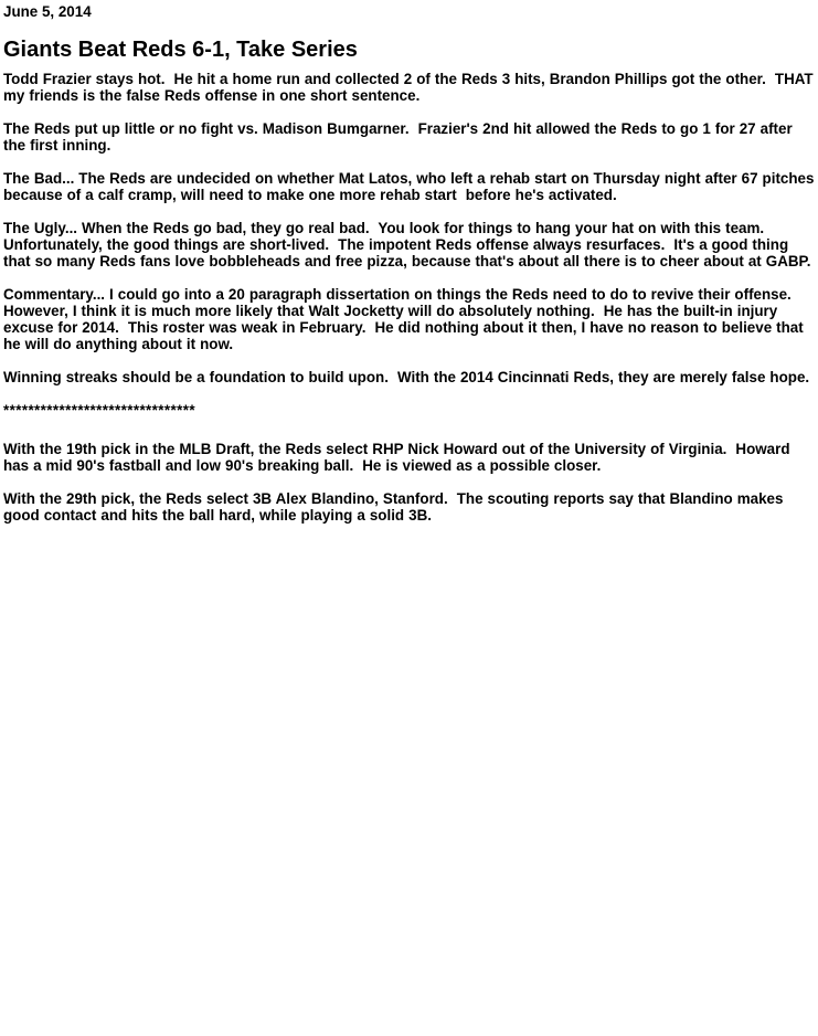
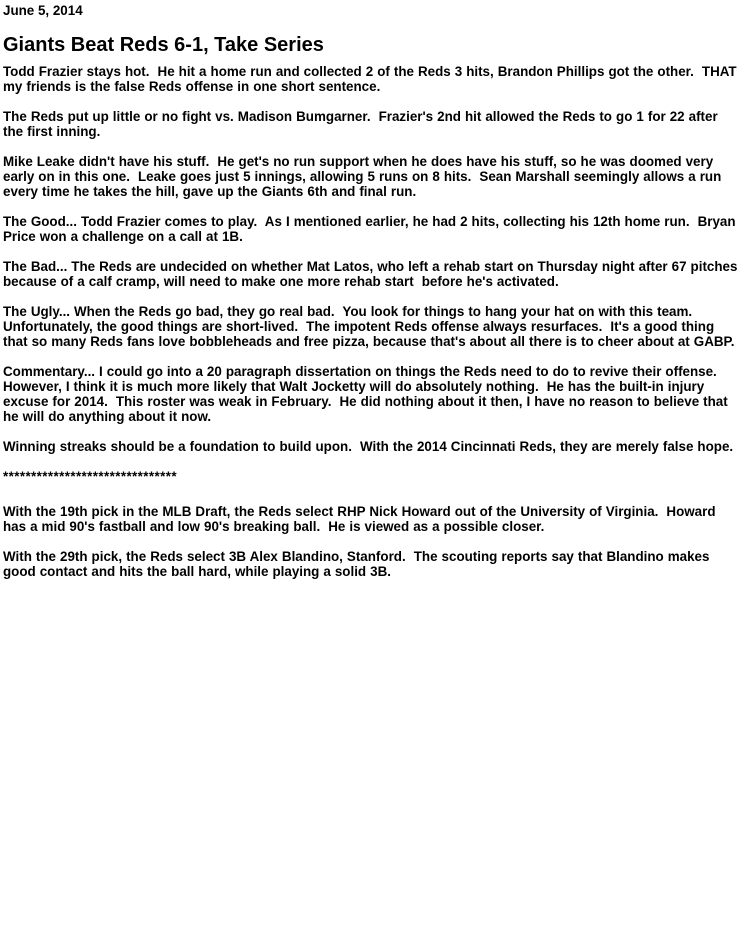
  June 5, 2014
  Giants Beat Reds 6-1, Take Series
  Todd Frazier stays hot. He hit a home run and collected 2 of the Reds 3 hits, Brandon Phillips got the other. THAT my friends is the false Reds offense in one short sentence.
- The Reds put up little or no fight vs. Madison Bumgarner. Frazier's 2nd hit allowed the Reds to go 1 for 27 after the first inning.
+ The Reds put up little or no fight vs. Madison Bumgarner. Frazier's 2nd hit allowed the Reds to go 1 for 22 after the first inning.
+ Mike Leake didn't have his stuff. He get's no run support when he does have his stuff, so he was doomed very early on in this one. Leake goes just 5 innings, allowing 5 runs on 8 hits. Sean Marshall seemingly allows a run every time he takes the hill, gave up the Giants 6th and final run.
+ The Good... Todd Frazier comes to play. As I mentioned earlier, he had 2 hits, collecting his 12th home run. Bryan Price won a challenge on a call at 1B.
  The Bad... The Reds are undecided on whether Mat Latos, who left a rehab start on Thursday night after 67 pitches because of a calf cramp, will need to make one more rehab start before he's activated.
  The Ugly... When the Reds go bad, they go real bad. You look for things to hang your hat on with this team. Unfortunately, the good things are short-lived. The impotent Reds offense always resurfaces. It's a good thing that so many Reds fans love bobbleheads and free pizza, because that's about all there is to cheer about at GABP.
  Commentary... I could go into a 20 paragraph dissertation on things the Reds need to do to revive their offense. However, I think it is much more likely that Walt Jocketty will do absolutely nothing. He has the built-in injury excuse for 2014. This roster was weak in February. He did nothing about it then, I have no reason to believe that he will do anything about it now.
  Winning streaks should be a foundation to build upon. With the 2014 Cincinnati Reds, they are merely false hope.
  *******************************
  With the 19th pick in the MLB Draft, the Reds select RHP Nick Howard out of the University of Virginia. Howard has a mid 90's fastball and low 90's breaking ball. He is viewed as a possible closer.
  With the 29th pick, the Reds select 3B Alex Blandino, Stanford. The scouting reports say that Blandino makes good contact and hits the ball hard, while playing a solid 3B.
